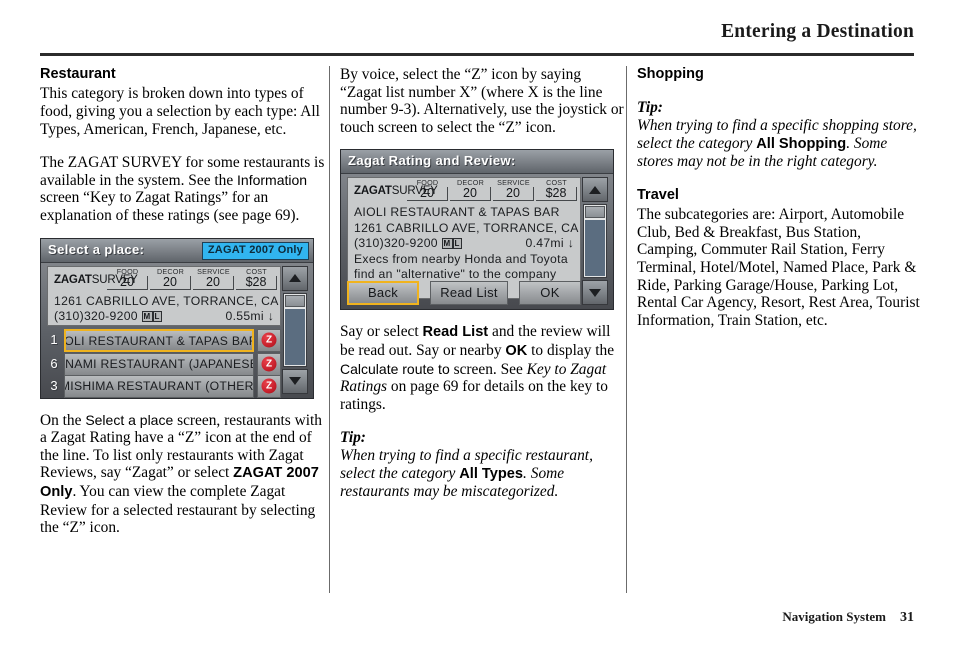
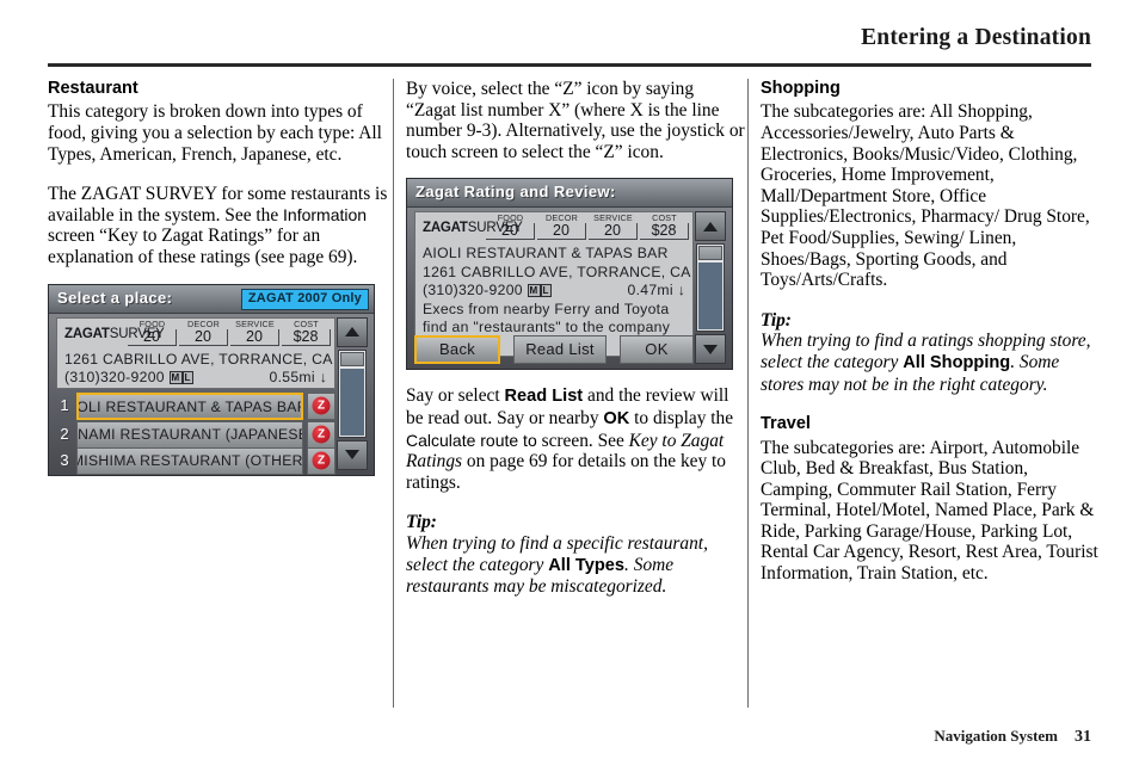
  Entering a Destination
  Restaurant
  This category is broken down into types of food, giving you a selection by each type: All Types, American, French, Japanese, etc.
  The ZAGAT SURVEY for some restaurants is available in the system. See the Information screen “Key to Zagat Ratings” for an explanation of these ratings (see page 69).
  Select a place:
  ZAGAT 2007 Only
  ZAGATSURVEY
  FOOD
  20
  DECOR
  20
  SERVICE
  20
  COST
  $28
  1261 CABRILLO AVE, TORRANCE, CA
  (310)320-9200 M L
  0.55mi ↓
  1
  OLI RESTAURANT & TAPAS BA
  Z
- 6
+ 2
  NAMI RESTAURANT (JAPANES
  Z
  3
  MISHIMA RESTAURANT (OTHER
  Z
- On the Select a place screen, restaurants with a Zagat Rating have a “Z” icon at the end of the line. To list only restaurants with Zagat Reviews, say “Zagat” or select ZAGAT 2007 Only. You can view the complete Zagat Review for a selected restaurant by selecting the “Z” icon.
  By voice, select the “Z” icon by saying “Zagat list number X” (where X is the line number 9-3). Alternatively, use the joystick or touch screen to select the “Z” icon.
  Zagat Rating and Review:
  ZAGATSURVEY
  FOOD
  20
  DECOR
  20
  SERVICE
  20
  COST
  $28
  AIOLI RESTAURANT & TAPAS BAR
  1261 CABRILLO AVE, TORRANCE, CA
  (310)320-9200 M L
  0.47mi ↓
- Execs from nearby Honda and Toyota
+ Execs from nearby Ferry and Toyota
- find an "alternative" to the company
+ find an "restaurants" to the company
  Back
  Read List
  OK
  Say or select Read List and the review will be read out. Say or nearby OK to display the Calculate route to screen. See Key to Zagat Ratings on page 69 for details on the key to ratings.
  Tip:
  When trying to find a specific restaurant, select the category All Types. Some restaurants may be miscategorized.
  Shopping
+ The subcategories are: All Shopping, Accessories/Jewelry, Auto Parts & Electronics, Books/Music/Video, Clothing, Groceries, Home Improvement, Mall/Department Store, Office Supplies/Electronics, Pharmacy/ Drug Store, Pet Food/Supplies, Sewing/ Linen, Shoes/Bags, Sporting Goods, and Toys/Arts/Crafts.
  Tip:
- When trying to find a specific shopping store, select the category All Shopping. Some stores may not be in the right category.
+ When trying to find a ratings shopping store, select the category All Shopping. Some stores may not be in the right category.
  Travel
  The subcategories are: Airport, Automobile Club, Bed & Breakfast, Bus Station, Camping, Commuter Rail Station, Ferry Terminal, Hotel/Motel, Named Place, Park & Ride, Parking Garage/House, Parking Lot, Rental Car Agency, Resort, Rest Area, Tourist Information, Train Station, etc.
  Navigation System 31
